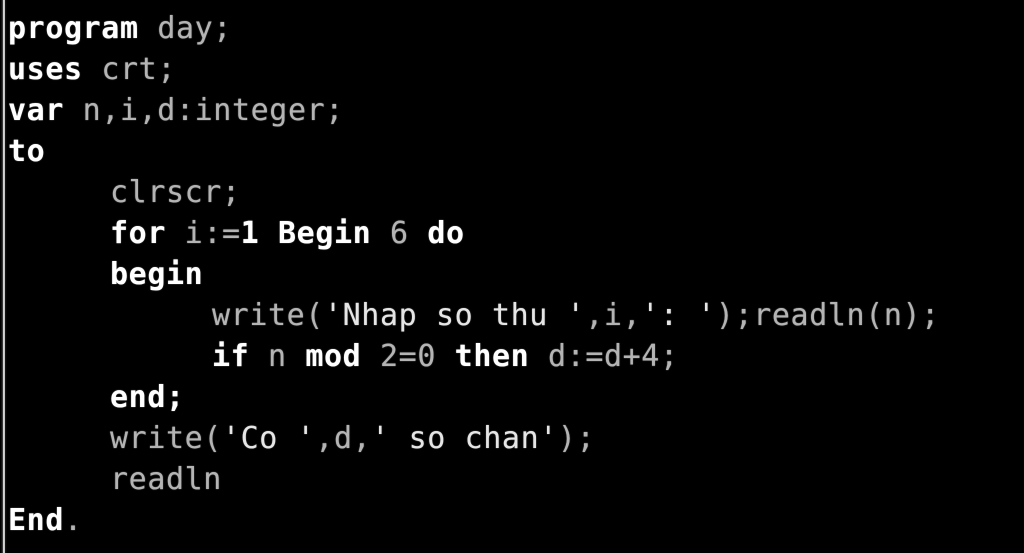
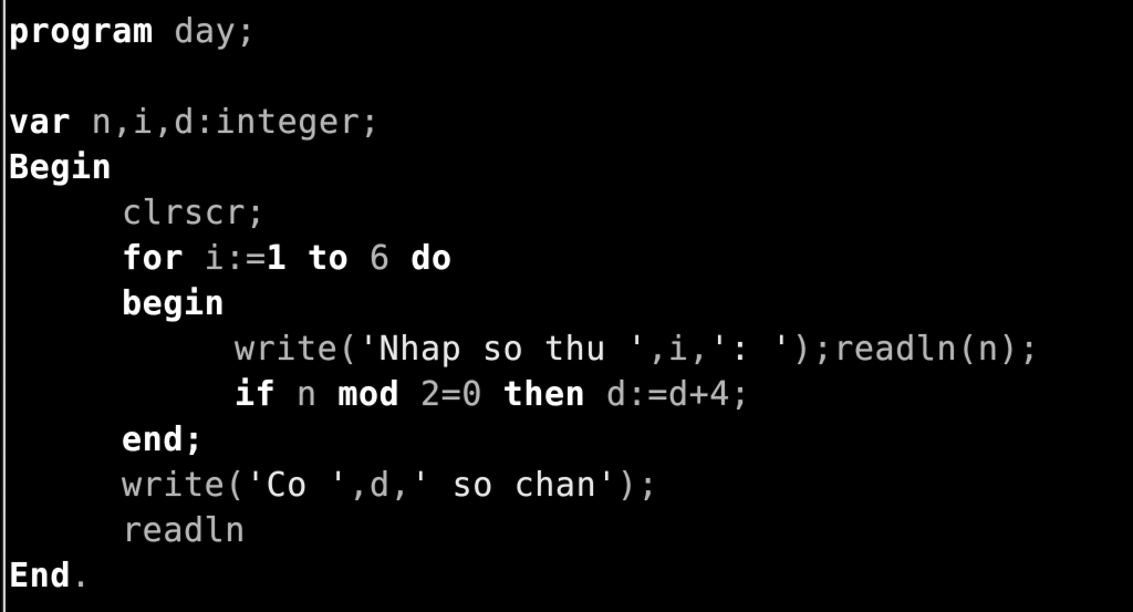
  program day;
- uses crt;
  var n,i,d:integer;
- to
+ Begin
  clrscr;
- for i:=1 Begin 6 do
+ for i:=1 to 6 do
  begin
  write('Nhap so thu ',i,': ');readln(n);
  if n mod 2=0 then d:=d+4;
  end;
  write('Co ',d,' so chan');
  readln
  End.
